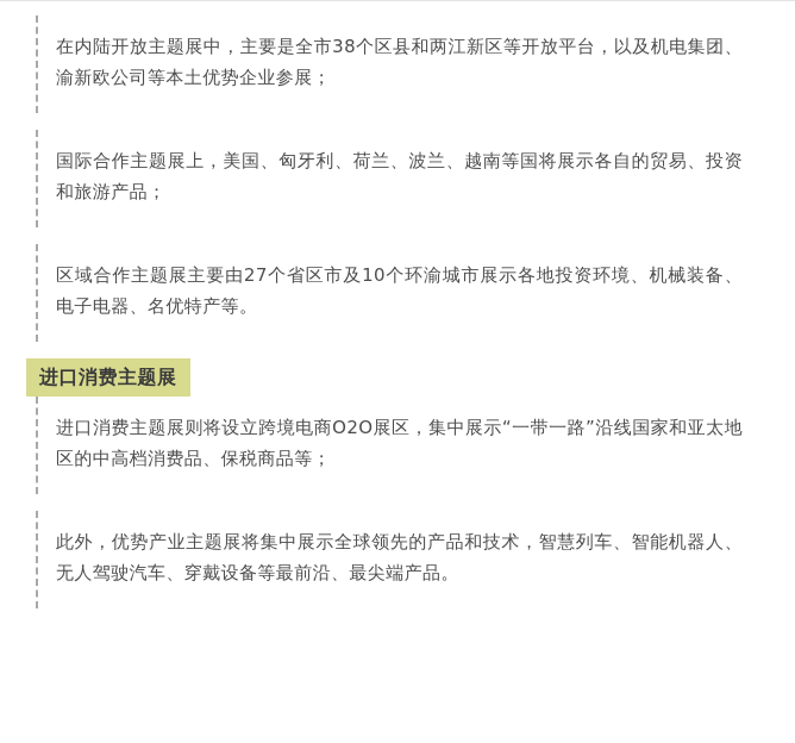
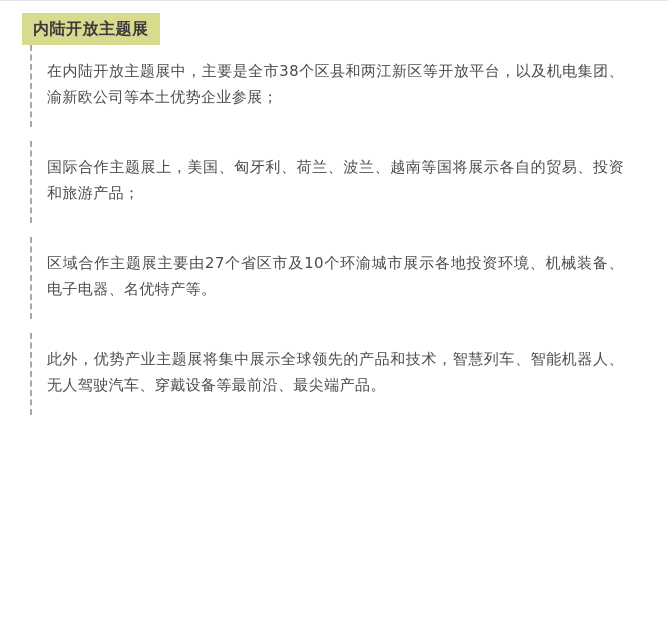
+ 内陆开放主题展
  在内陆开放主题展中，主要是全市38个区县和两江新区等开放平台，以及机电集团、渝新欧公司等本土优势企业参展；
  国际合作主题展上，美国、匈牙利、荷兰、波兰、越南等国将展示各自的贸易、投资和旅游产品；
  区域合作主题展主要由27个省区市及10个环渝城市展示各地投资环境、机械装备、电子电器、名优特产等。
- 进口消费主题展
- 进口消费主题展则将设立跨境电商O2O展区，集中展示“一带一路”沿线国家和亚太地区的中高档消费品、保税商品等；
  此外，优势产业主题展将集中展示全球领先的产品和技术，智慧列车、智能机器人、无人驾驶汽车、穿戴设备等最前沿、最尖端产品。
